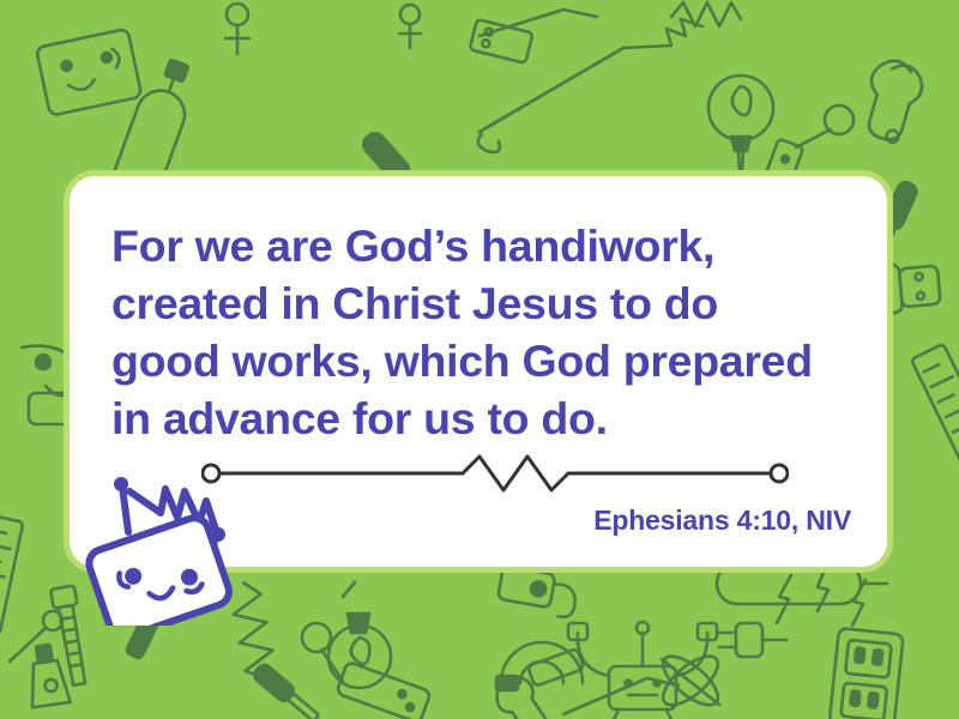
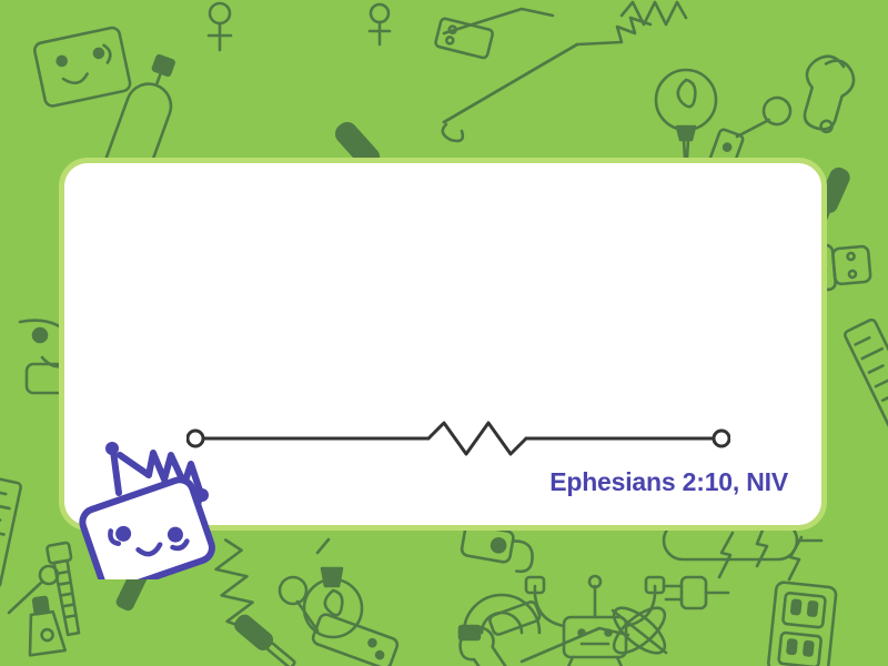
- For we are God’s handiwork,
- created in Christ Jesus to do
- good works, which God prepared
- in advance for us to do.
- Ephesians 4:10, NIV
+ Ephesians 2:10, NIV
